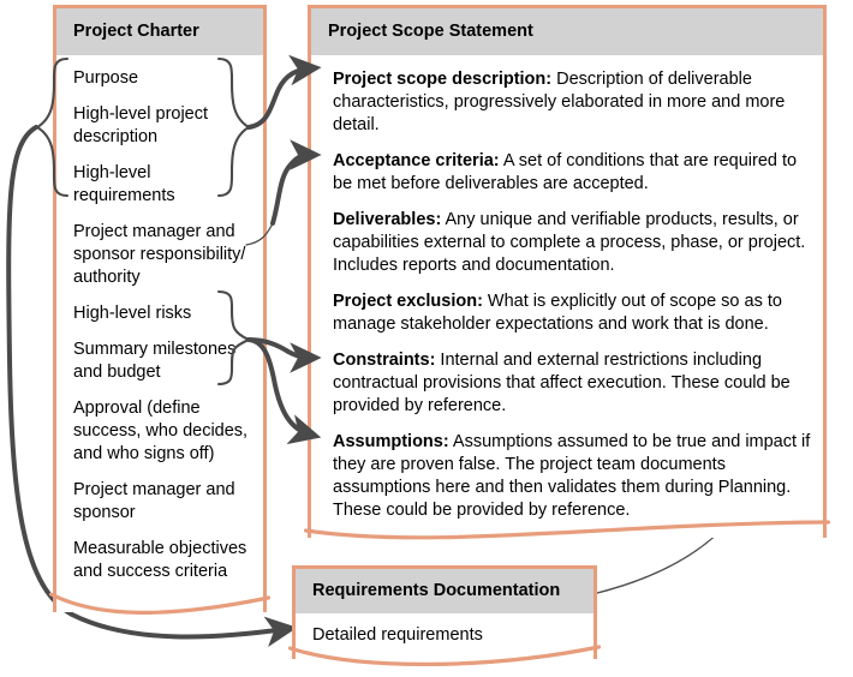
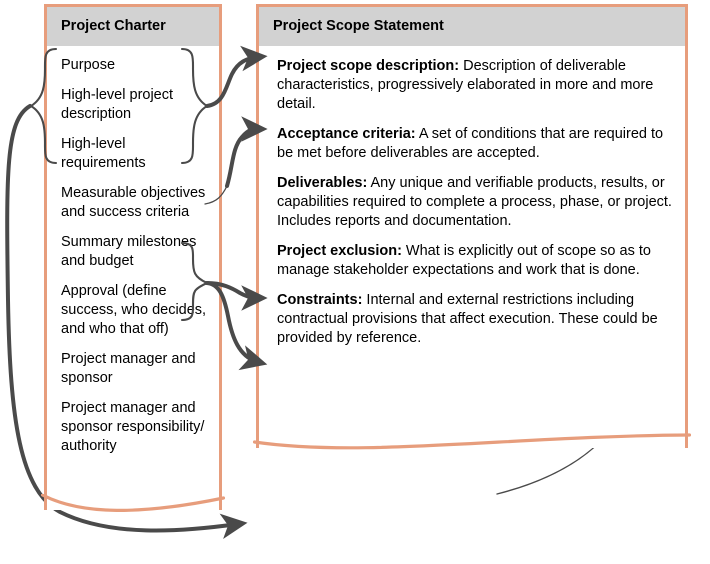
  Project Charter
  Purpose
  High-level project description
  High-level requirements
- Project manager and sponsor responsibility/ authority
+ Measurable objectives and success criteria
- High-level risks
  Summary milestones and budget
- Approval (define success, who decides, and who signs off)
+ Approval (define success, who decides, and who that off)
  Project manager and sponsor
- Measurable objectives and success criteria
+ Project manager and sponsor responsibility/ authority
  Project Scope Statement
  Project scope description: Description of deliverable characteristics, progressively elaborated in more and more detail.
  Acceptance criteria: A set of conditions that are required to be met before deliverables are accepted.
- Deliverables: Any unique and verifiable products, results, or capabilities external to complete a process, phase, or project. Includes reports and documentation.
+ Deliverables: Any unique and verifiable products, results, or capabilities required to complete a process, phase, or project. Includes reports and documentation.
  Project exclusion: What is explicitly out of scope so as to manage stakeholder expectations and work that is done.
  Constraints: Internal and external restrictions including contractual provisions that affect execution. These could be provided by reference.
- Assumptions: Assumptions assumed to be true and impact if they are proven false. The project team documents assumptions here and then validates them during Planning. These could be provided by reference.
- Requirements Documentation
- Detailed requirements
